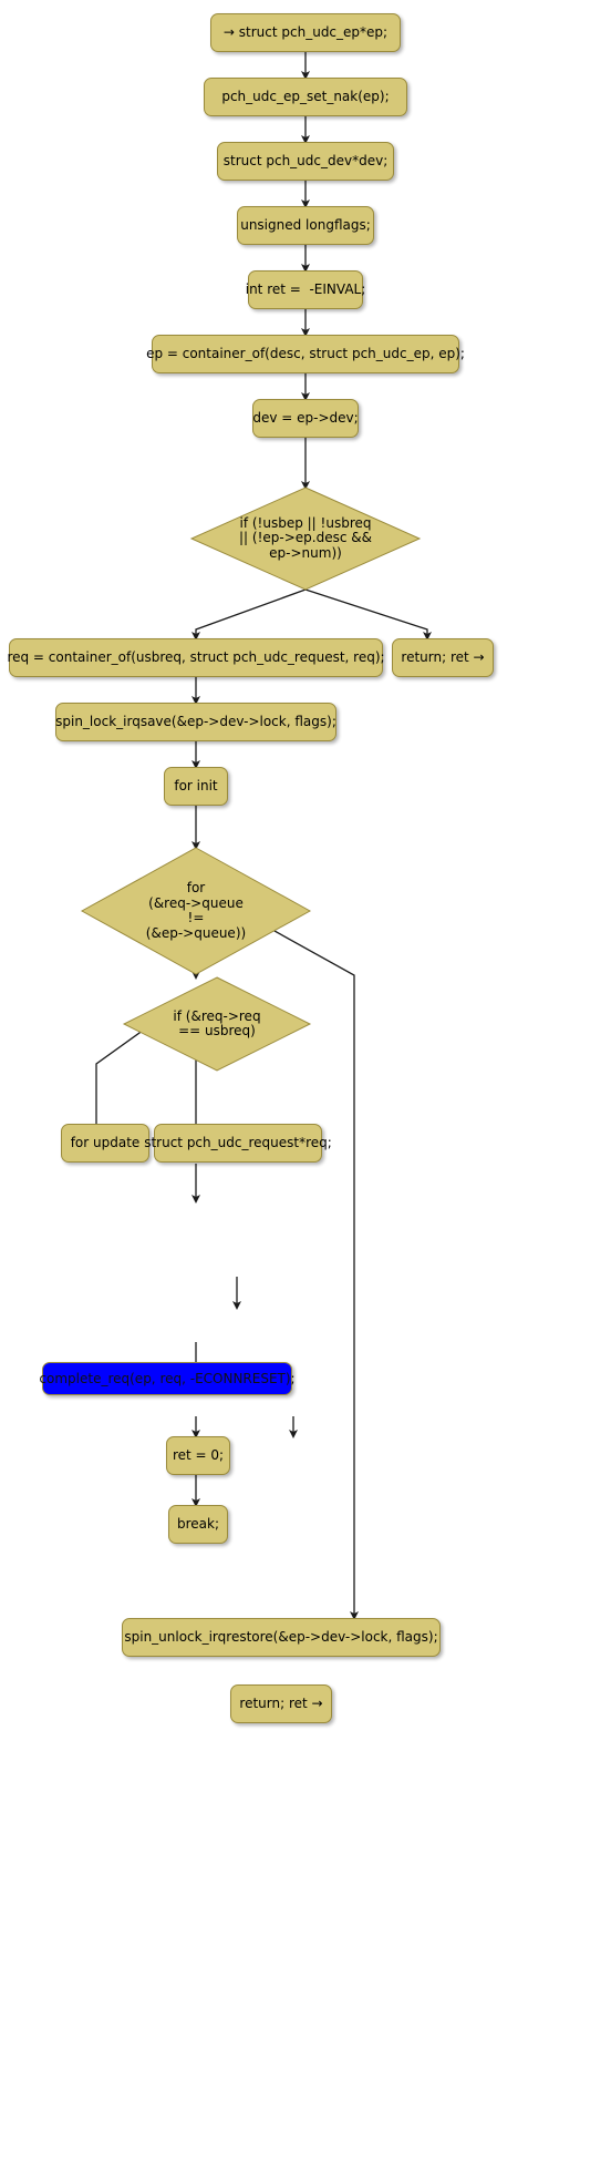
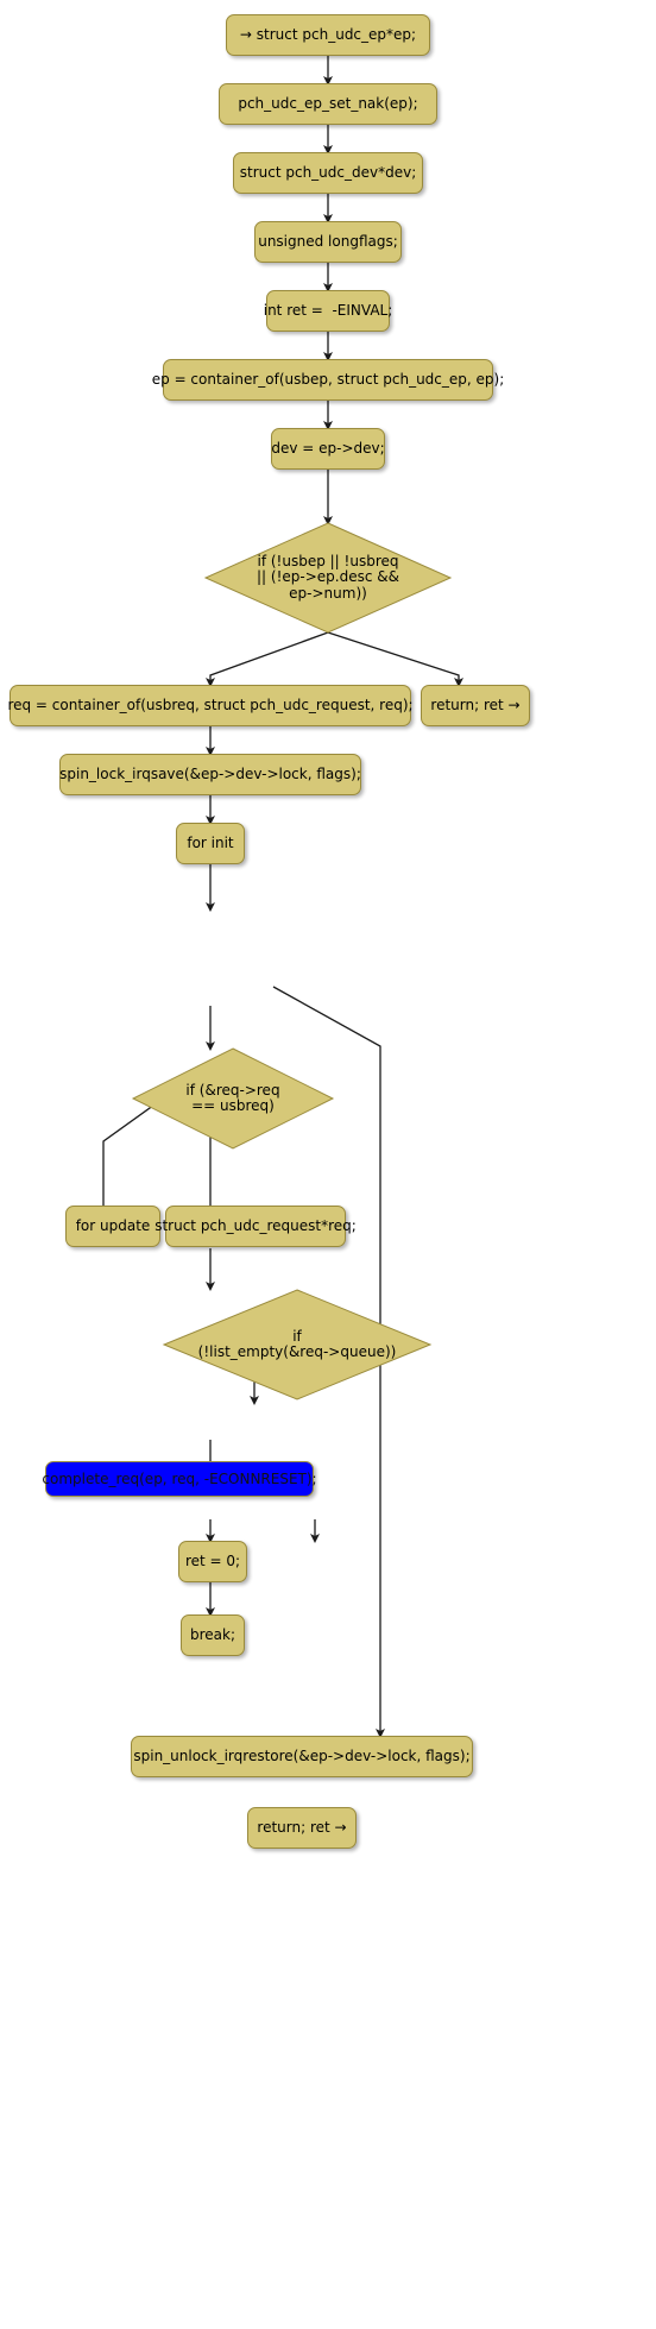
  → struct pch_udc_ep*ep;
  pch_udc_ep_set_nak(ep);
  struct pch_udc_dev*dev;
  unsigned longflags;
  int ret = -EINVAL;
- ep = container_of(desc, struct pch_udc_ep, ep);
+ ep = container_of(usbep, struct pch_udc_ep, ep);
  dev = ep->dev;
  if (!usbep || !usbreq
  || (!ep->ep.desc &&
  ep->num))
  req = container_of(usbreq, struct pch_udc_request, req);
  return; ret →
  spin_lock_irqsave(&ep->dev->lock, flags);
  for init
- for
- (&req->queue
- !=
- (&ep->queue))
  if (&req->req
  == usbreq)
  for update
  struct pch_udc_request*req;
+ if
+ (!list_empty(&req->queue))
  complete_req(ep, req, -ECONNRESET);
  ret = 0;
  break;
  spin_unlock_irqrestore(&ep->dev->lock, flags);
  return; ret →
